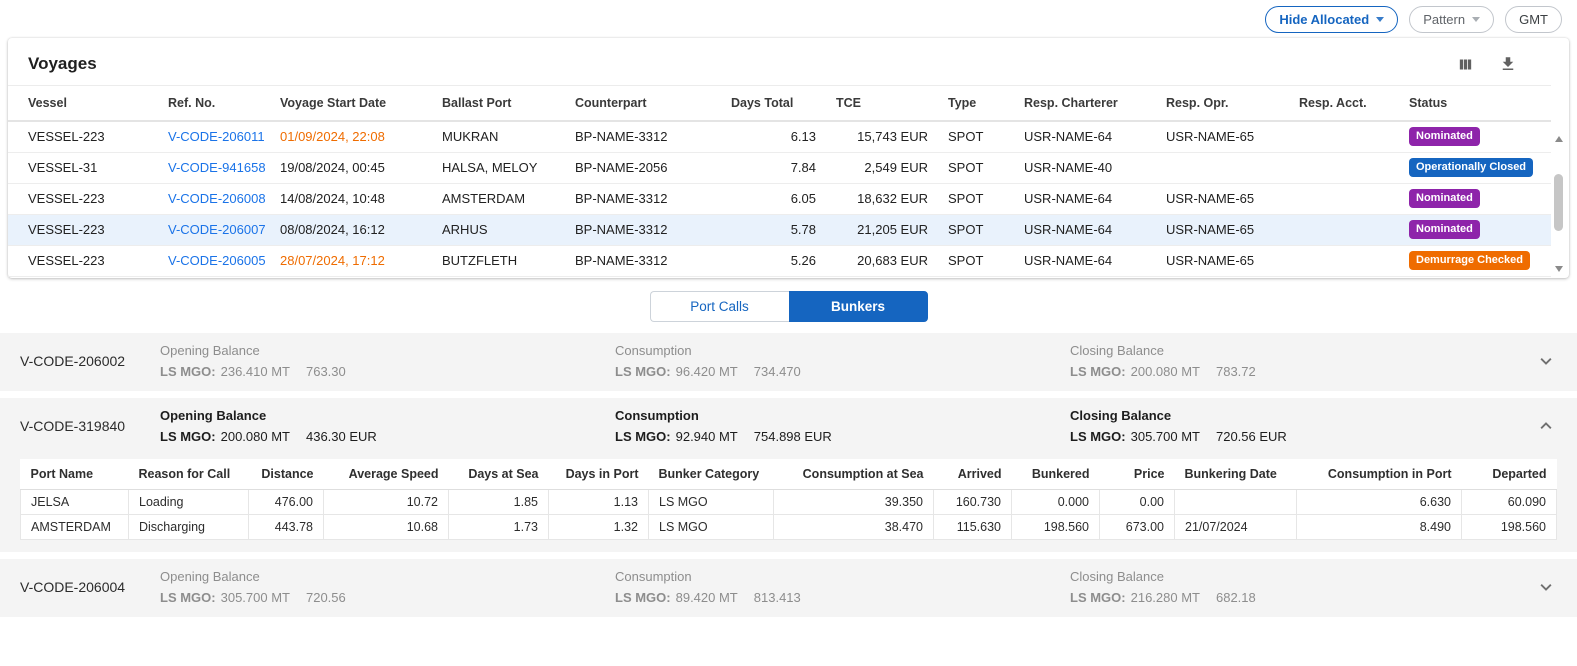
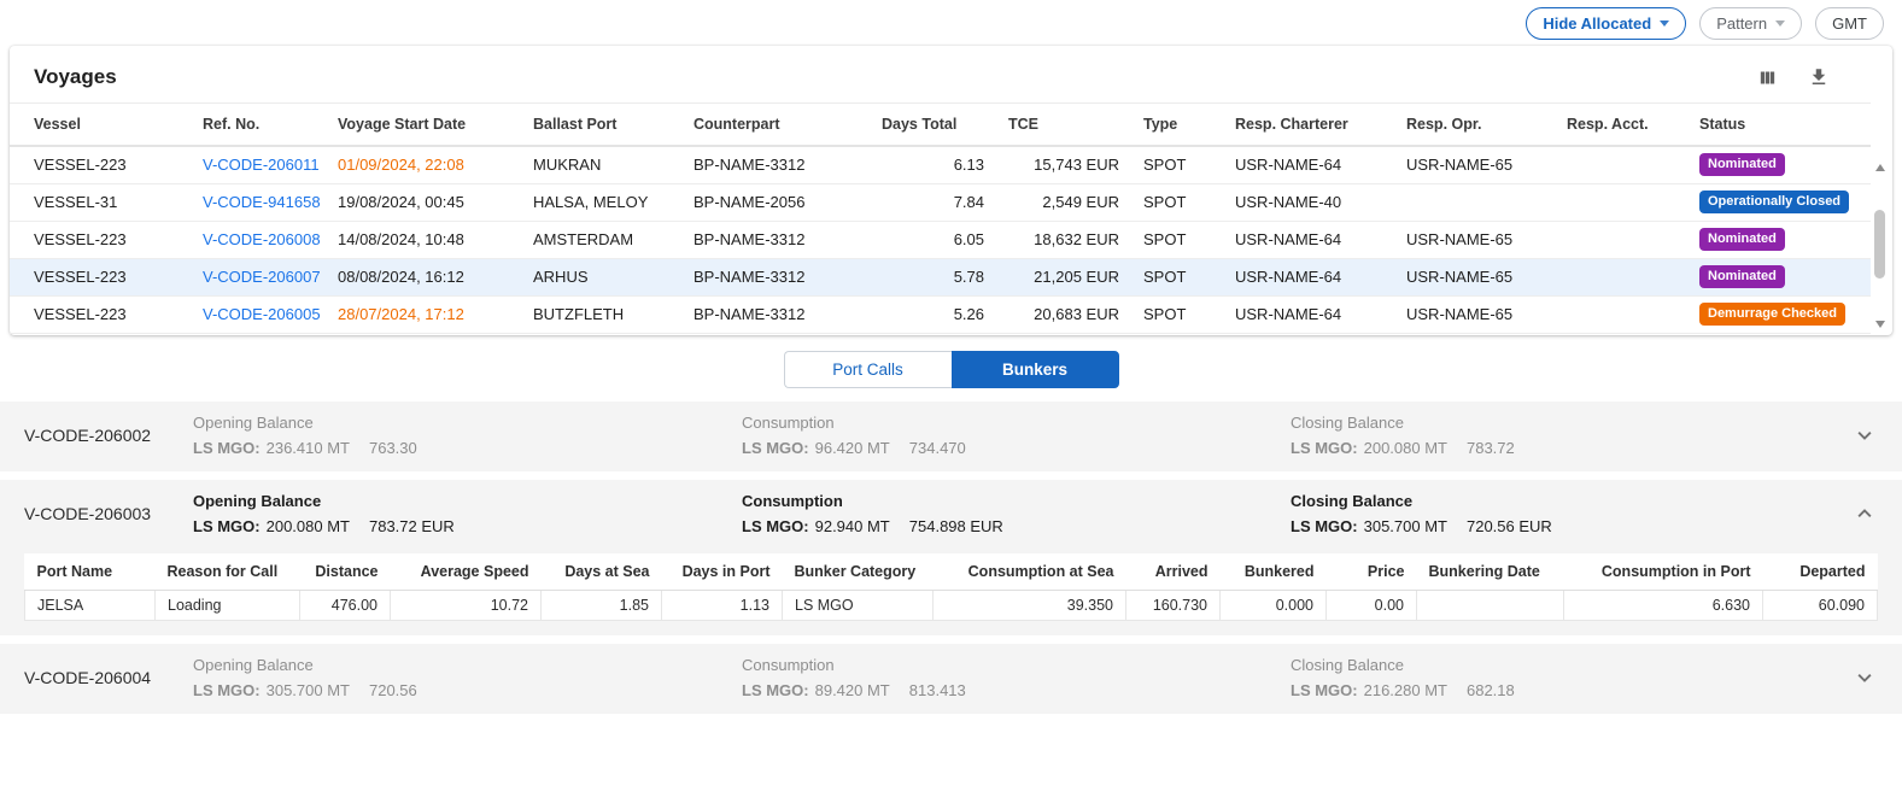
  Hide Allocated
  Pattern
  GMT
  Voyages
  Vessel	Ref. No.	Voyage Start Date	Ballast Port	Counterpart	Days Total	TCE	Type	Resp. Charterer	Resp. Opr.	Resp. Acct.	Status
  VESSEL-223	V-CODE-206011	01/09/2024, 22:08	MUKRAN	BP-NAME-3312	6.13	15,743 EUR	SPOT	USR-NAME-64	USR-NAME-65		Nominated
  VESSEL-31	V-CODE-941658	19/08/2024, 00:45	HALSA, MELOY	BP-NAME-2056	7.84	2,549 EUR	SPOT	USR-NAME-40			Operationally Closed
  VESSEL-223	V-CODE-206008	14/08/2024, 10:48	AMSTERDAM	BP-NAME-3312	6.05	18,632 EUR	SPOT	USR-NAME-64	USR-NAME-65		Nominated
  VESSEL-223	V-CODE-206007	08/08/2024, 16:12	ARHUS	BP-NAME-3312	5.78	21,205 EUR	SPOT	USR-NAME-64	USR-NAME-65		Nominated
  VESSEL-223	V-CODE-206005	28/07/2024, 17:12	BUTZFLETH	BP-NAME-3312	5.26	20,683 EUR	SPOT	USR-NAME-64	USR-NAME-65		Demurrage Checked
  Port Calls
  Bunkers
  V-CODE-206002
  Opening Balance
  LS MGO:
  236.410 MT
  763.30
  Consumption
  LS MGO:
  96.420 MT
  734.470
  Closing Balance
  LS MGO:
  200.080 MT
  783.72
- V-CODE-319840
+ V-CODE-206003
  Opening Balance
  LS MGO:
  200.080 MT
- 436.30 EUR
+ 783.72 EUR
  Consumption
  LS MGO:
  92.940 MT
  754.898 EUR
  Closing Balance
  LS MGO:
  305.700 MT
  720.56 EUR
  Port Name	Reason for Call	Distance	Average Speed	Days at Sea	Days in Port	Bunker Category	Consumption at Sea	Arrived	Bunkered	Price	Bunkering Date	Consumption in Port	Departed
  JELSA	Loading	476.00	10.72	1.85	1.13	LS MGO	39.350	160.730	0.000	0.00		6.630	60.090
- AMSTERDAM	Discharging	443.78	10.68	1.73	1.32	LS MGO	38.470	115.630	198.560	673.00	21/07/2024	8.490	198.560
  V-CODE-206004
  Opening Balance
  LS MGO:
  305.700 MT
  720.56
  Consumption
  LS MGO:
  89.420 MT
  813.413
  Closing Balance
  LS MGO:
  216.280 MT
  682.18
